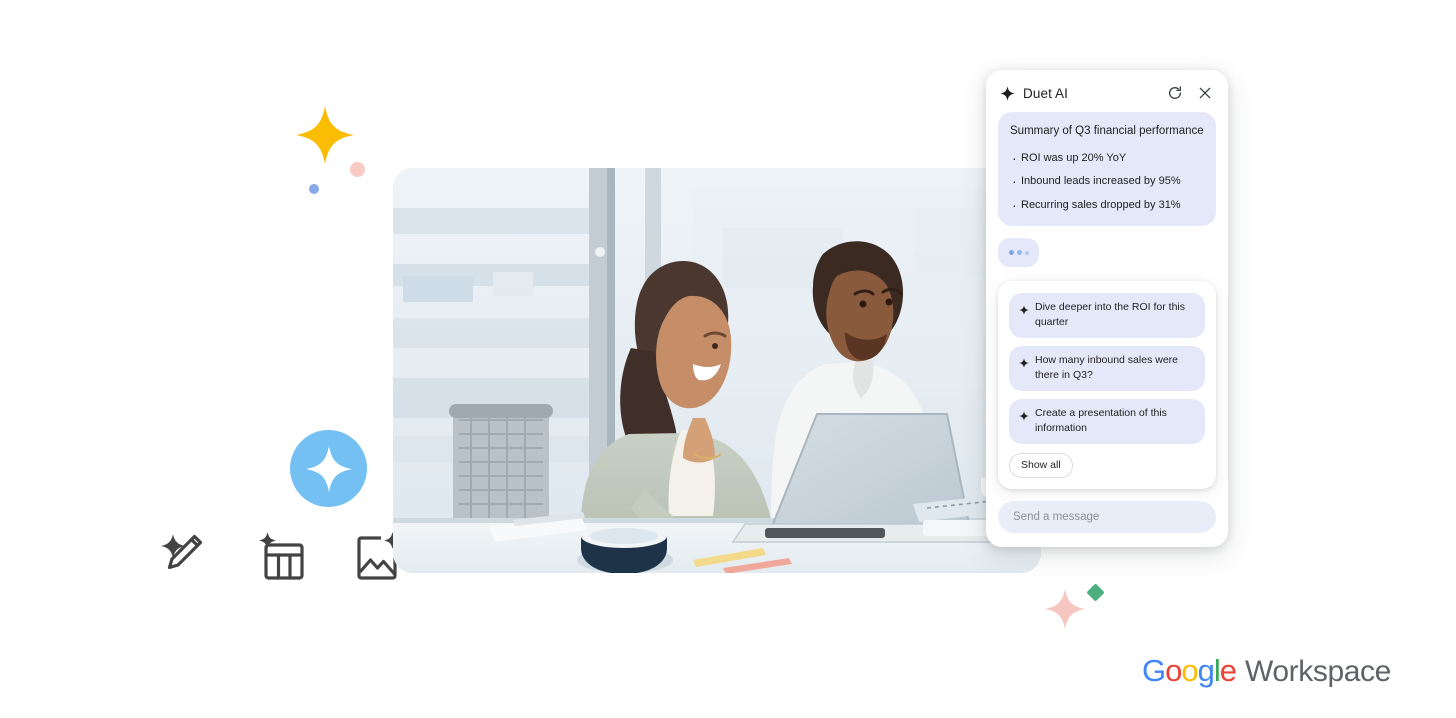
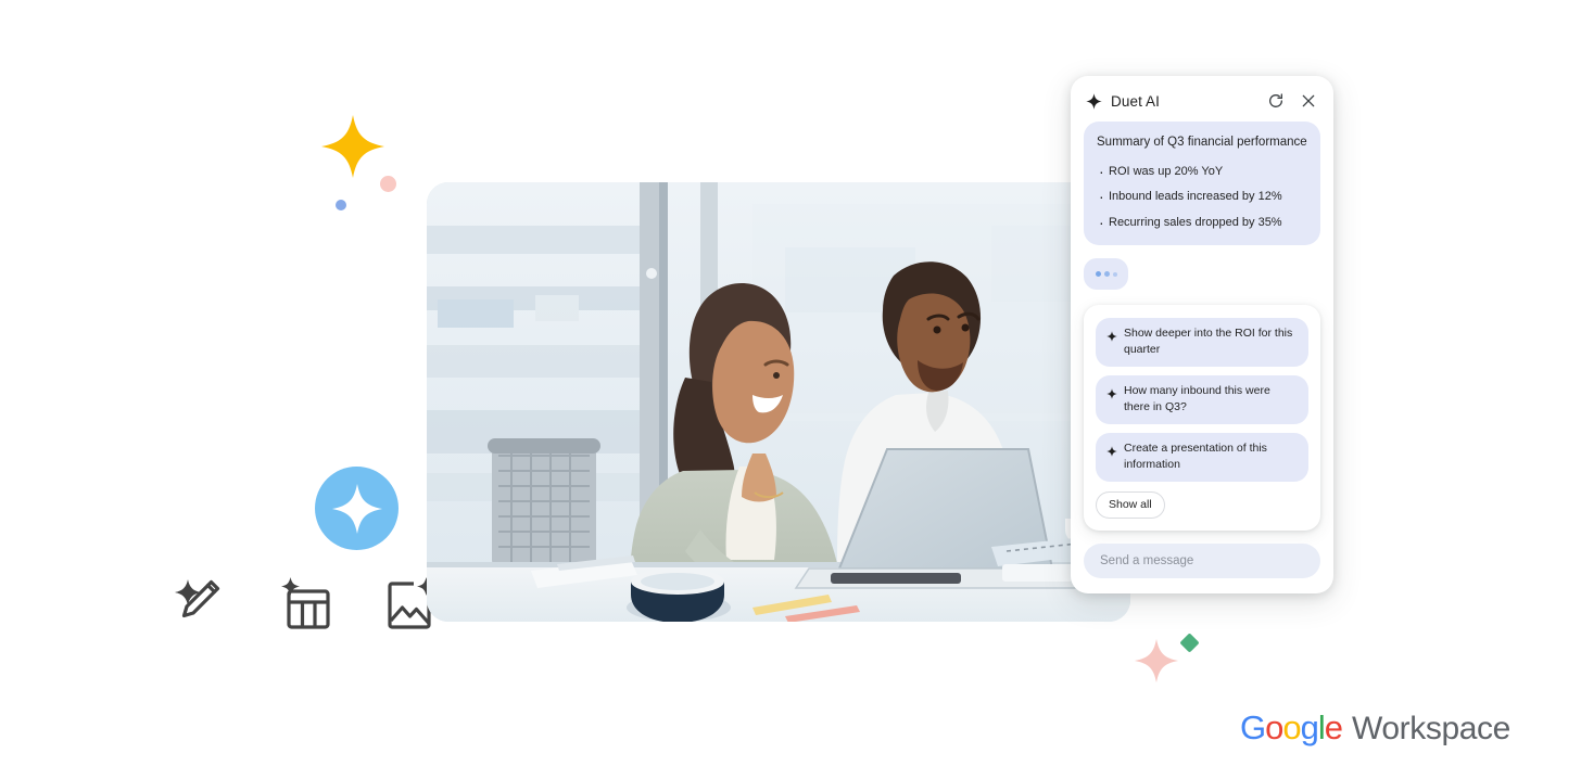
  Duet AI
  Summary of Q3 financial performance
  ROI was up 20% YoY
- Inbound leads increased by 95%
+ Inbound leads increased by 12%
- Recurring sales dropped by 31%
+ Recurring sales dropped by 35%
- Dive deeper into the ROI for this quarter
+ Show deeper into the ROI for this quarter
- How many inbound sales were there in Q3?
+ How many inbound this were there in Q3?
  Create a presentation of this information
  Show all
  Send a message
  Google
  Workspace
